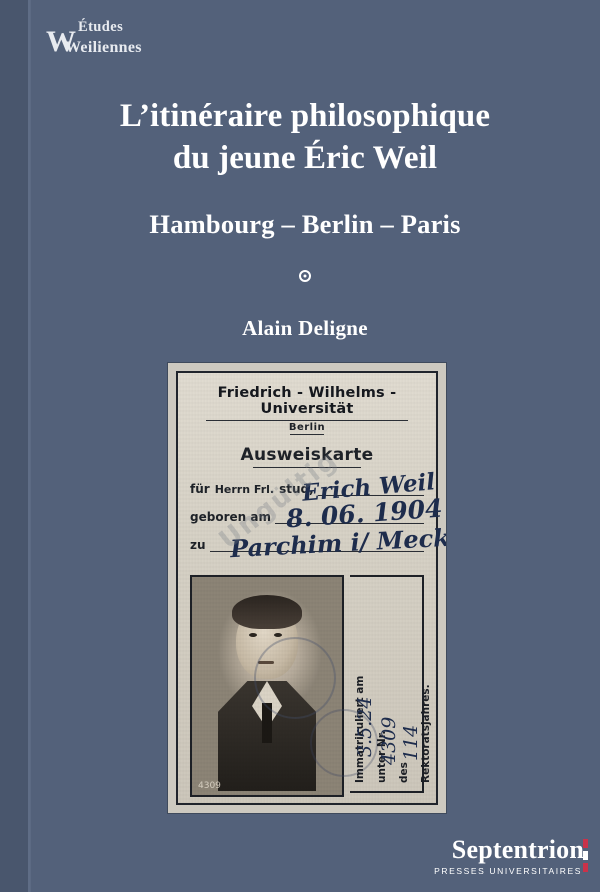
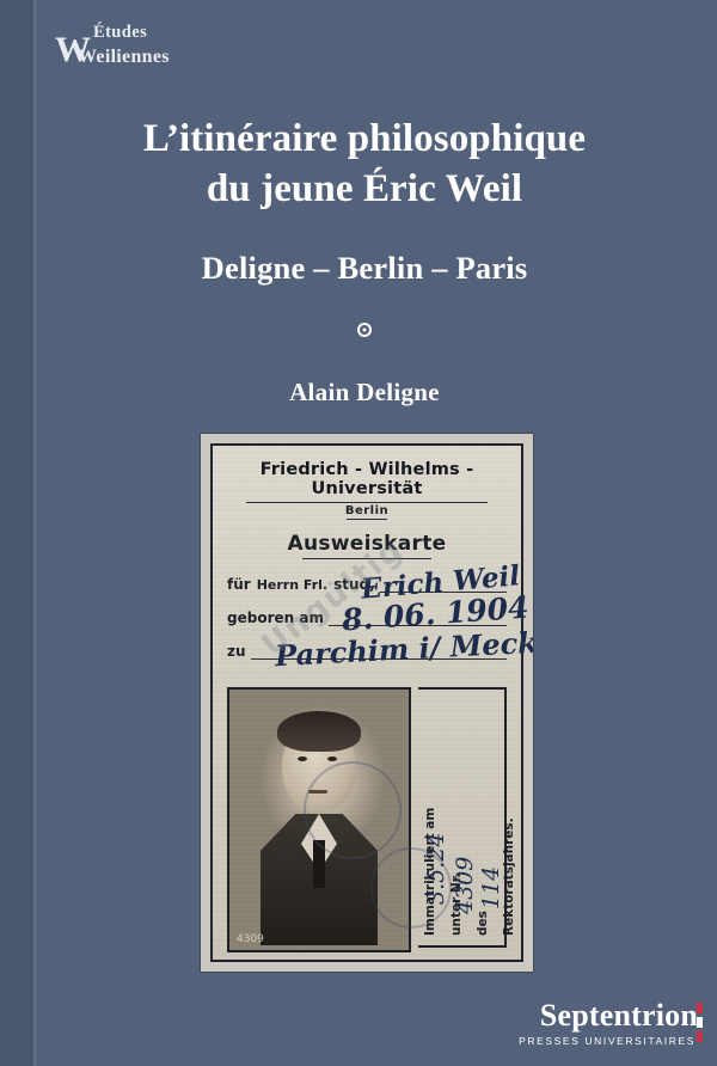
  W
  Études
  Weiliennes
  L’itinéraire philosophique
  du jeune Éric Weil
- Hambourg – Berlin – Paris
+ Deligne – Berlin – Paris
  Alain Deligne
  Septentrion
  PRESSES UNIVERSITAIRES
